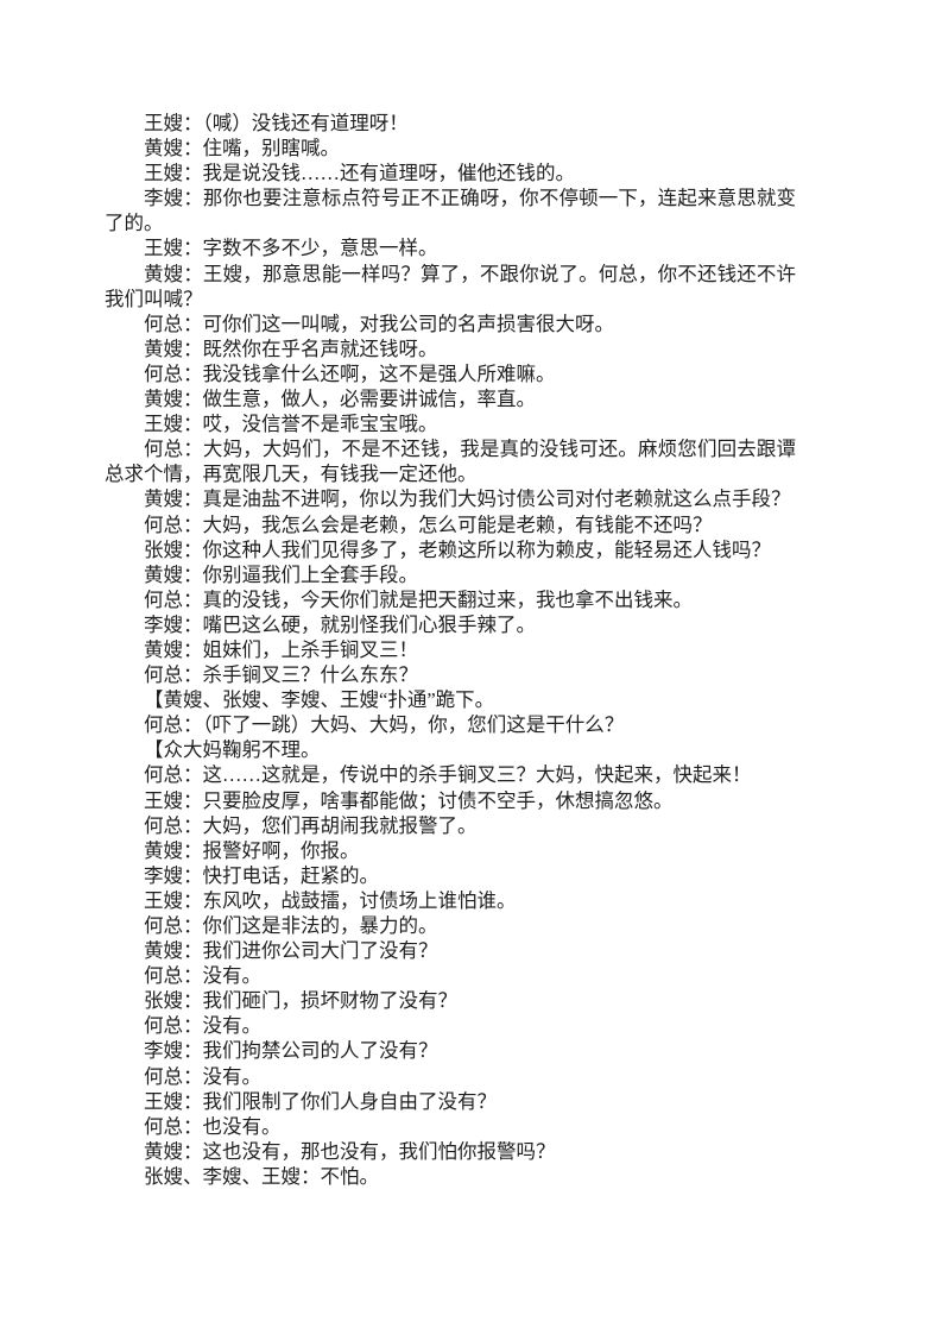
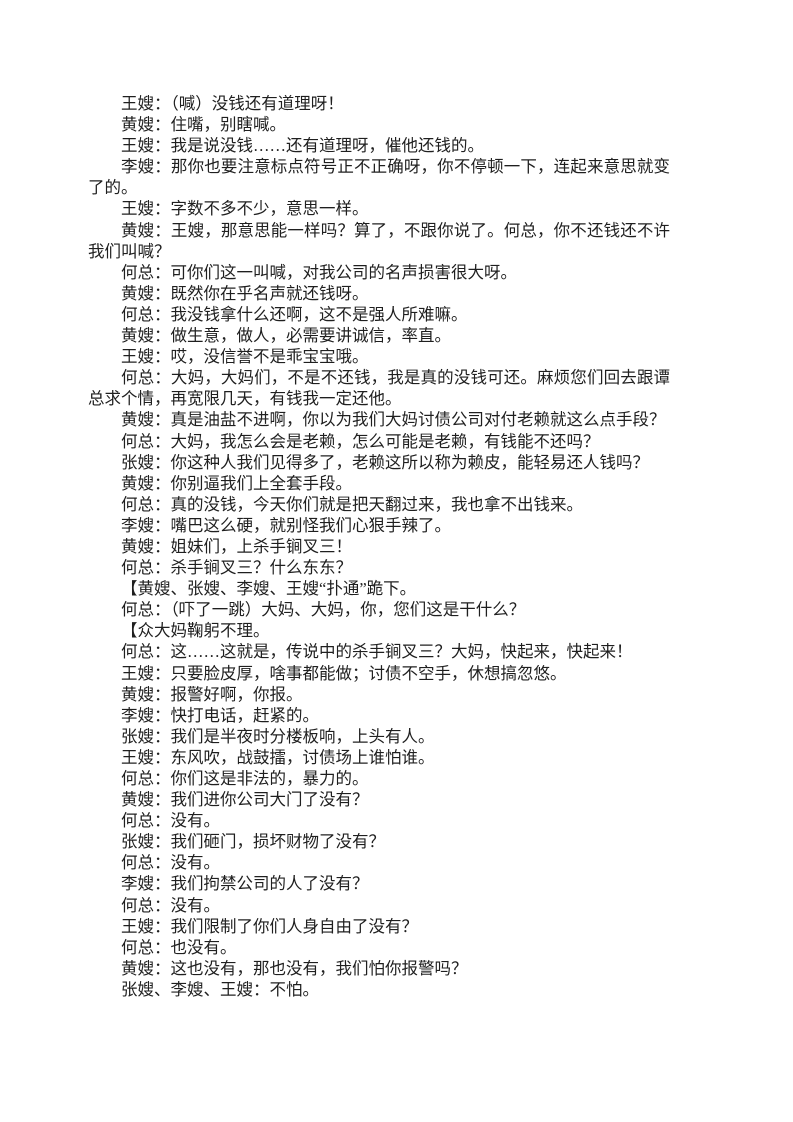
  王嫂：（喊）没钱还有道理呀！
  黄嫂：住嘴，别瞎喊。
  王嫂：我是说没钱……还有道理呀，催他还钱的。
  李嫂：那你也要注意标点符号正不正确呀，你不停顿一下，连起来意思就变了的。
  王嫂：字数不多不少，意思一样。
  黄嫂：王嫂，那意思能一样吗？算了，不跟你说了。何总，你不还钱还不许我们叫喊？
  何总：可你们这一叫喊，对我公司的名声损害很大呀。
  黄嫂：既然你在乎名声就还钱呀。
  何总：我没钱拿什么还啊，这不是强人所难嘛。
  黄嫂：做生意，做人，必需要讲诚信，率直。
  王嫂：哎，没信誉不是乖宝宝哦。
  何总：大妈，大妈们，不是不还钱，我是真的没钱可还。麻烦您们回去跟谭总求个情，再宽限几天，有钱我一定还他。
  黄嫂：真是油盐不进啊，你以为我们大妈讨债公司对付老赖就这么点手段？
  何总：大妈，我怎么会是老赖，怎么可能是老赖，有钱能不还吗？
  张嫂：你这种人我们见得多了，老赖这所以称为赖皮，能轻易还人钱吗？
  黄嫂：你别逼我们上全套手段。
  何总：真的没钱，今天你们就是把天翻过来，我也拿不出钱来。
  李嫂：嘴巴这么硬，就别怪我们心狠手辣了。
  黄嫂：姐妹们，上杀手锏叉三！
  何总：杀手锏叉三？什么东东？
  【黄嫂、张嫂、李嫂、王嫂“扑通”跪下。
  何总：（吓了一跳）大妈、大妈，你，您们这是干什么？
  【众大妈鞠躬不理。
  何总：这……这就是，传说中的杀手锏叉三？大妈，快起来，快起来！
  王嫂：只要脸皮厚，啥事都能做；讨债不空手，休想搞忽悠。
- 何总：大妈，您们再胡闹我就报警了。
  黄嫂：报警好啊，你报。
  李嫂：快打电话，赶紧的。
+ 张嫂：我们是半夜时分楼板响，上头有人。
  王嫂：东风吹，战鼓擂，讨债场上谁怕谁。
  何总：你们这是非法的，暴力的。
  黄嫂：我们进你公司大门了没有？
  何总：没有。
  张嫂：我们砸门，损坏财物了没有？
  何总：没有。
  李嫂：我们拘禁公司的人了没有？
  何总：没有。
  王嫂：我们限制了你们人身自由了没有？
  何总：也没有。
  黄嫂：这也没有，那也没有，我们怕你报警吗？
  张嫂、李嫂、王嫂：不怕。
